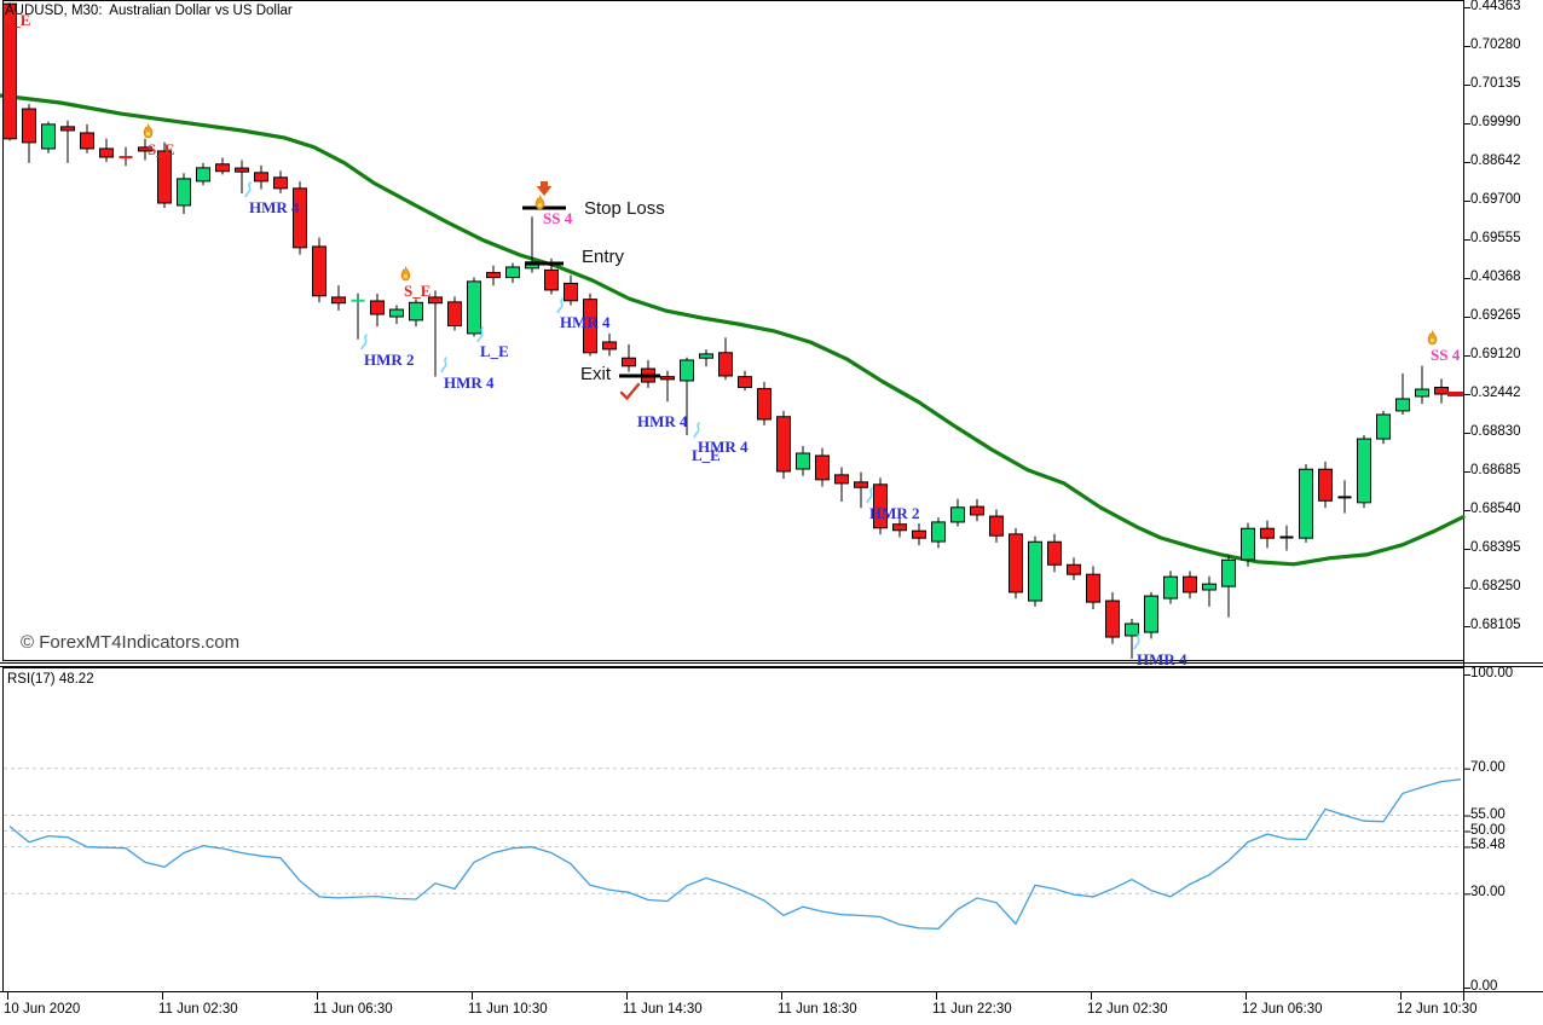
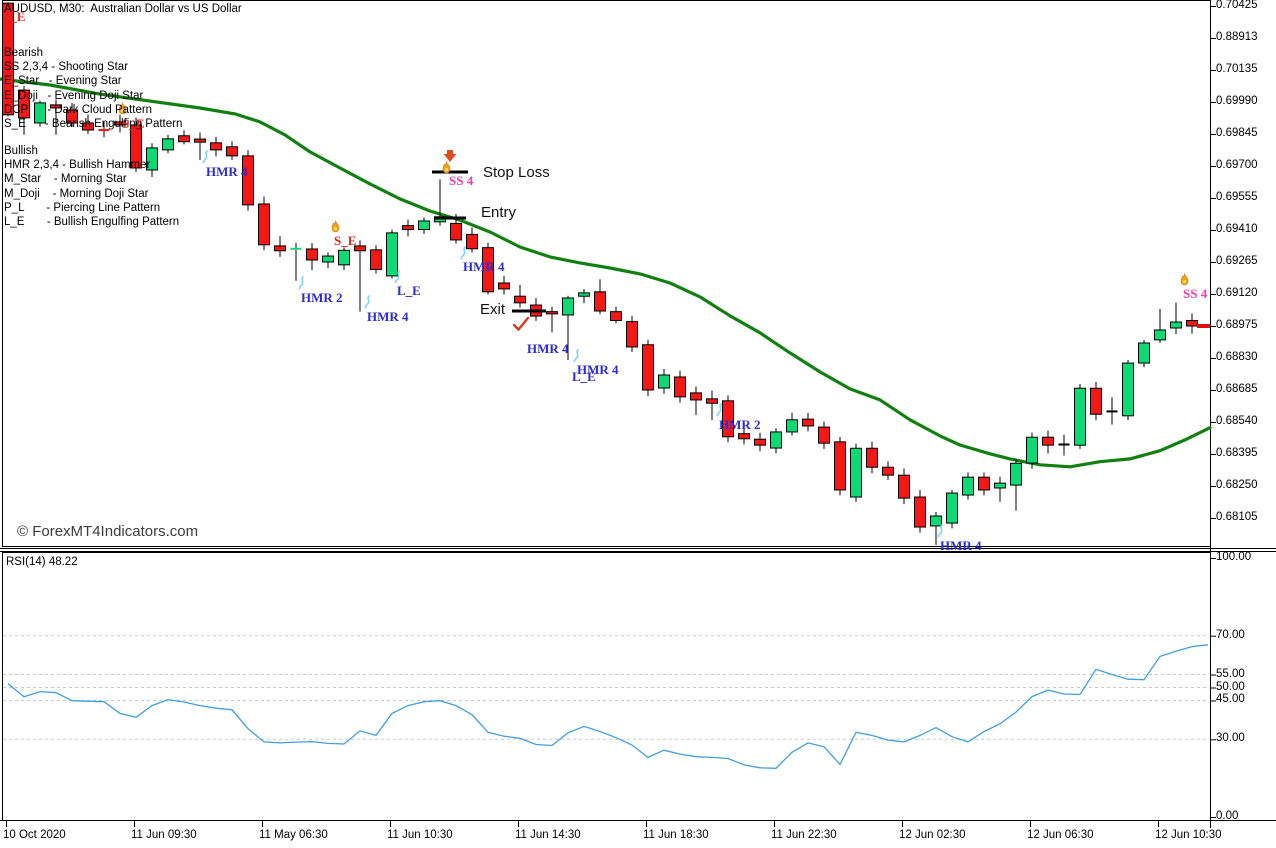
  AUDUSD, M30: Australian Dollar vs US Dollar
+ Bearish
+ SS 2,3,4 - Shooting Star
+ E_Star - Evening Star
+ E_Doji - Evening Doji Star
+ DCP - Dark Cloud Pattern
+ S_E - Bearish Engulfing Pattern
+ Bullish
+ HMR 2,3,4 - Bullish Hammer
+ M_Star - Morning Star
+ M_Doji - Morning Doji Star
+ P_L - Piercing Line Pattern
+ L_E - Bullish Engulfing Pattern
  © ForexMT4Indicators.com
- RSI(17) 48.22
+ RSI(14) 48.22
- 0.44363
+ 0.70425
- 0.70280
+ 0.88913
  0.70135
  0.69990
- 0.88642
+ 0.69845
  0.69700
  0.69555
- 0.40368
+ 0.69410
  0.69265
  0.69120
- 0.32442
+ 0.68975
  0.68830
  0.68685
  0.68540
  0.68395
  0.68250
  0.68105
  100.00
  70.00
  55.00
  50.00
- 58.48
+ 45.00
  30.00
  0.00
- 10 Jun 2020
+ 10 Oct 2020
- 11 Jun 02:30
+ 11 Jun 09:30
- 11 Jun 06:30
+ 11 May 06:30
  11 Jun 10:30
  11 Jun 14:30
  11 Jun 18:30
  11 Jun 22:30
  12 Jun 02:30
  12 Jun 06:30
  12 Jun 10:30
  Stop Loss
  Entry
  Exit
  S_E
  S_E
  HMR 4
  HMR 2
  S_E
  HMR 4
  L_E
  SS 4
  HMR 4
  HMR 4
  L_E
  HMR 4
  HMR 2
  HMR 4
  SS 4
